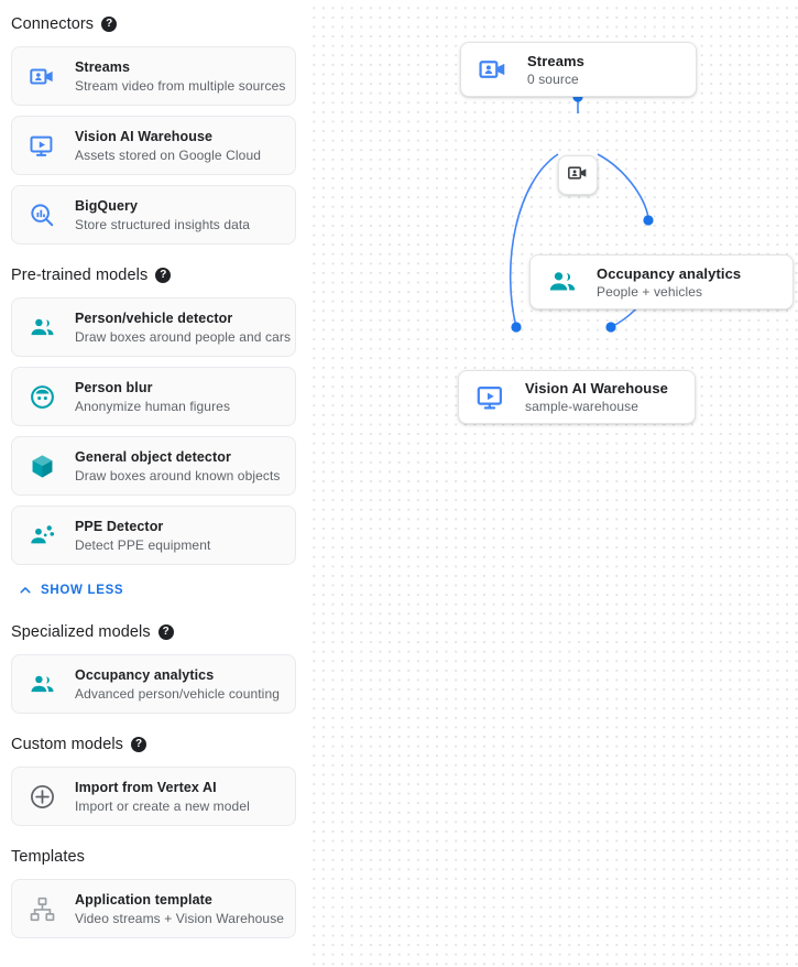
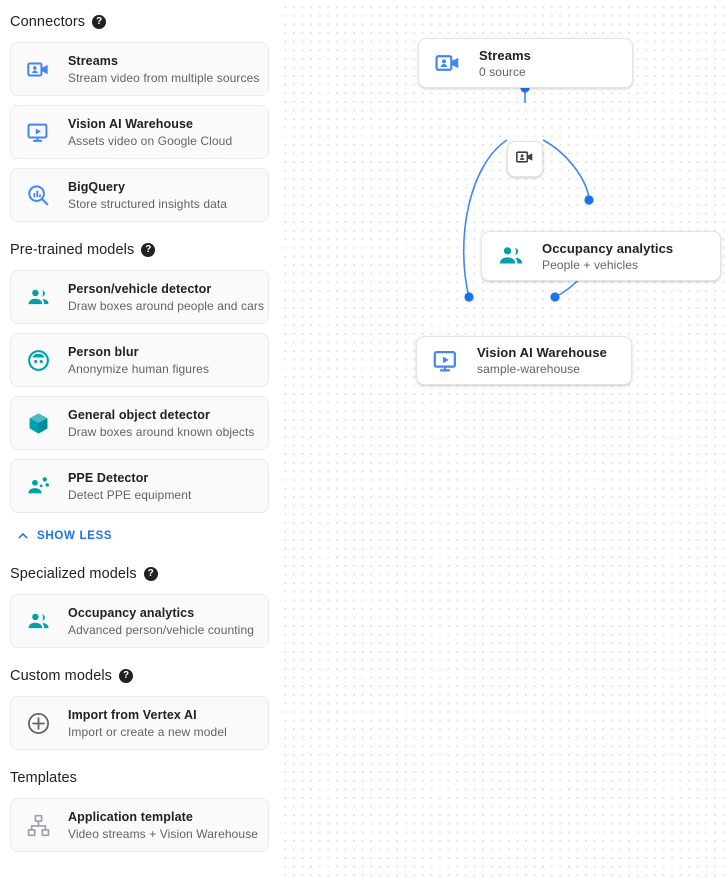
  Connectors
  ?
  Streams
  Stream video from multiple sources
  Vision AI Warehouse
- Assets stored on Google Cloud
+ Assets video on Google Cloud
  BigQuery
  Store structured insights data
  Pre-trained models
  ?
  Person/vehicle detector
  Draw boxes around people and cars
  Person blur
  Anonymize human figures
  General object detector
  Draw boxes around known objects
  PPE Detector
  Detect PPE equipment
  SHOW LESS
  Specialized models
  ?
  Occupancy analytics
  Advanced person/vehicle counting
  Custom models
  ?
  Import from Vertex AI
  Import or create a new model
  Templates
  Application template
  Video streams + Vision Warehouse
  Streams
  0 source
  Occupancy analytics
  People + vehicles
  Vision AI Warehouse
  sample-warehouse
